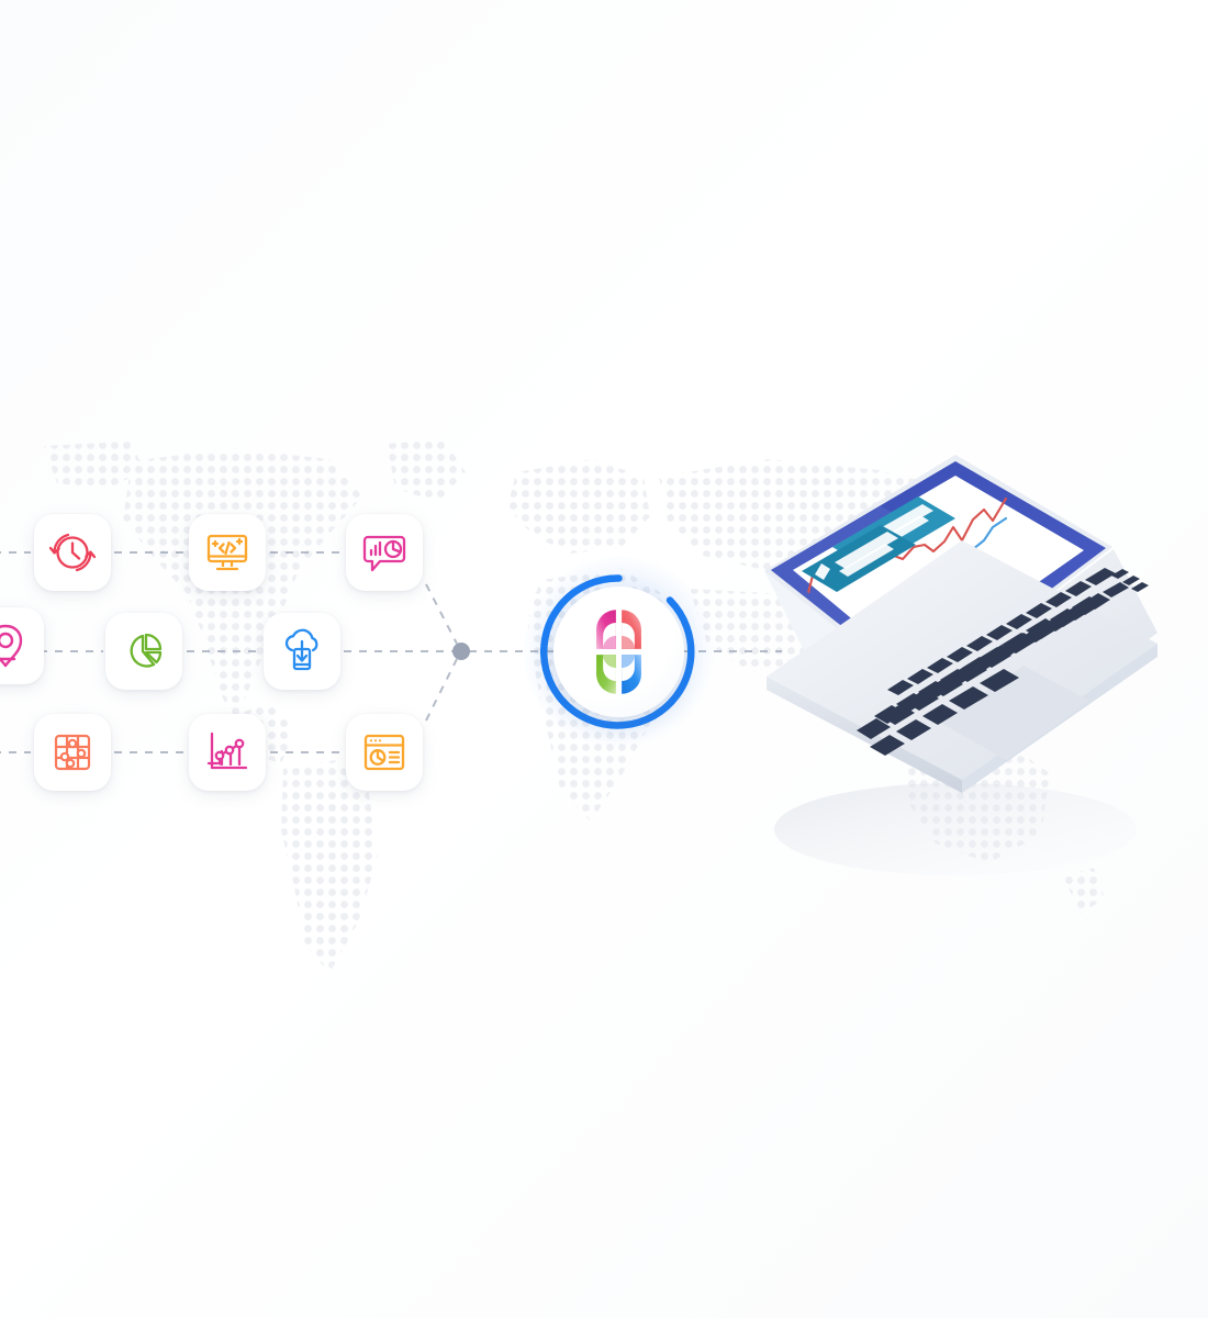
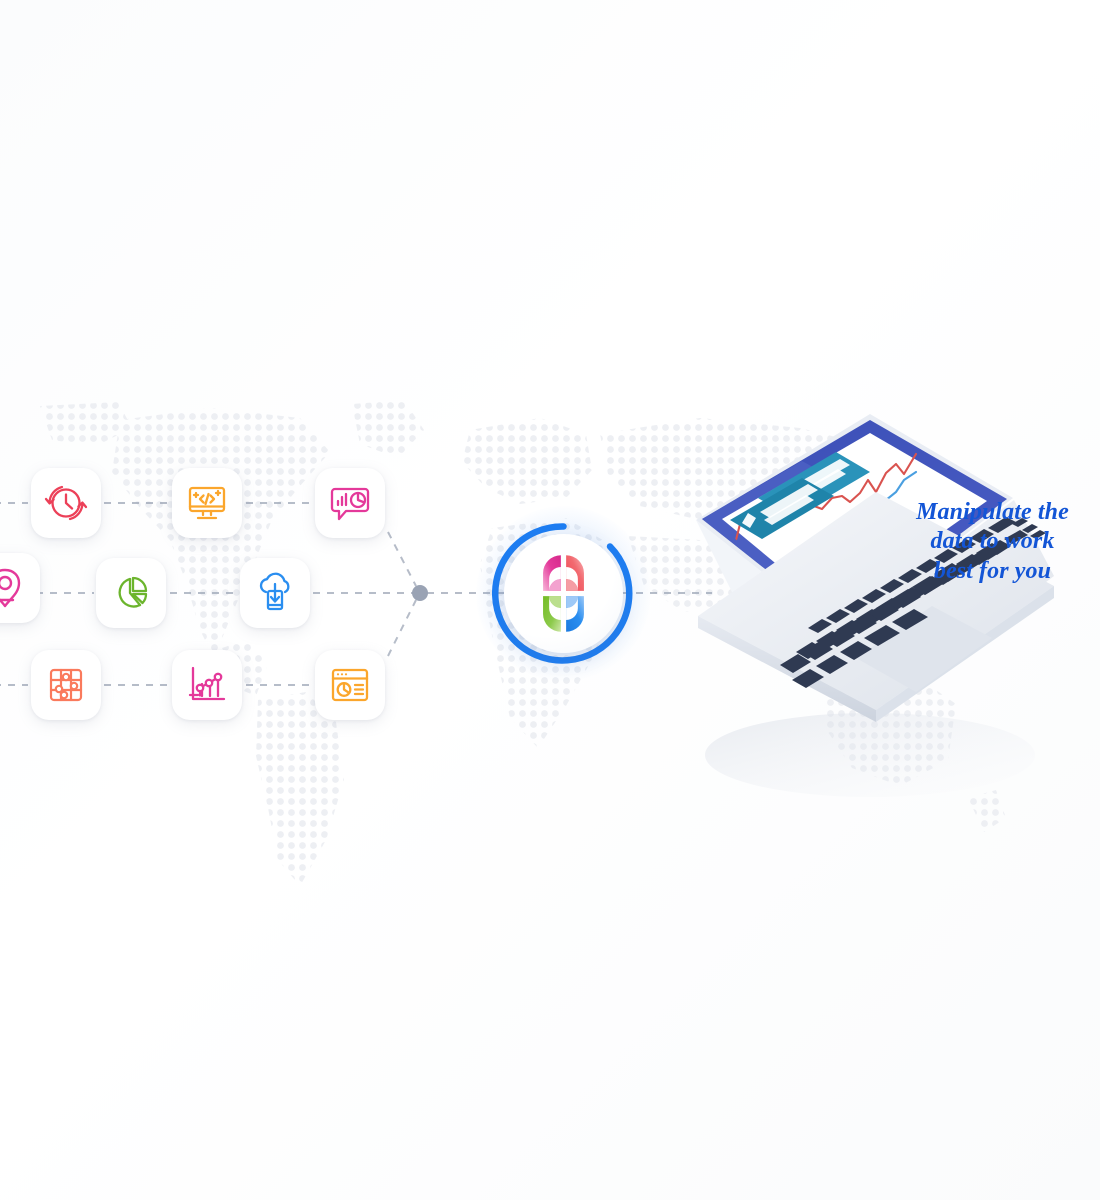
+ Manipulate the
+ data to work
+ best for you
